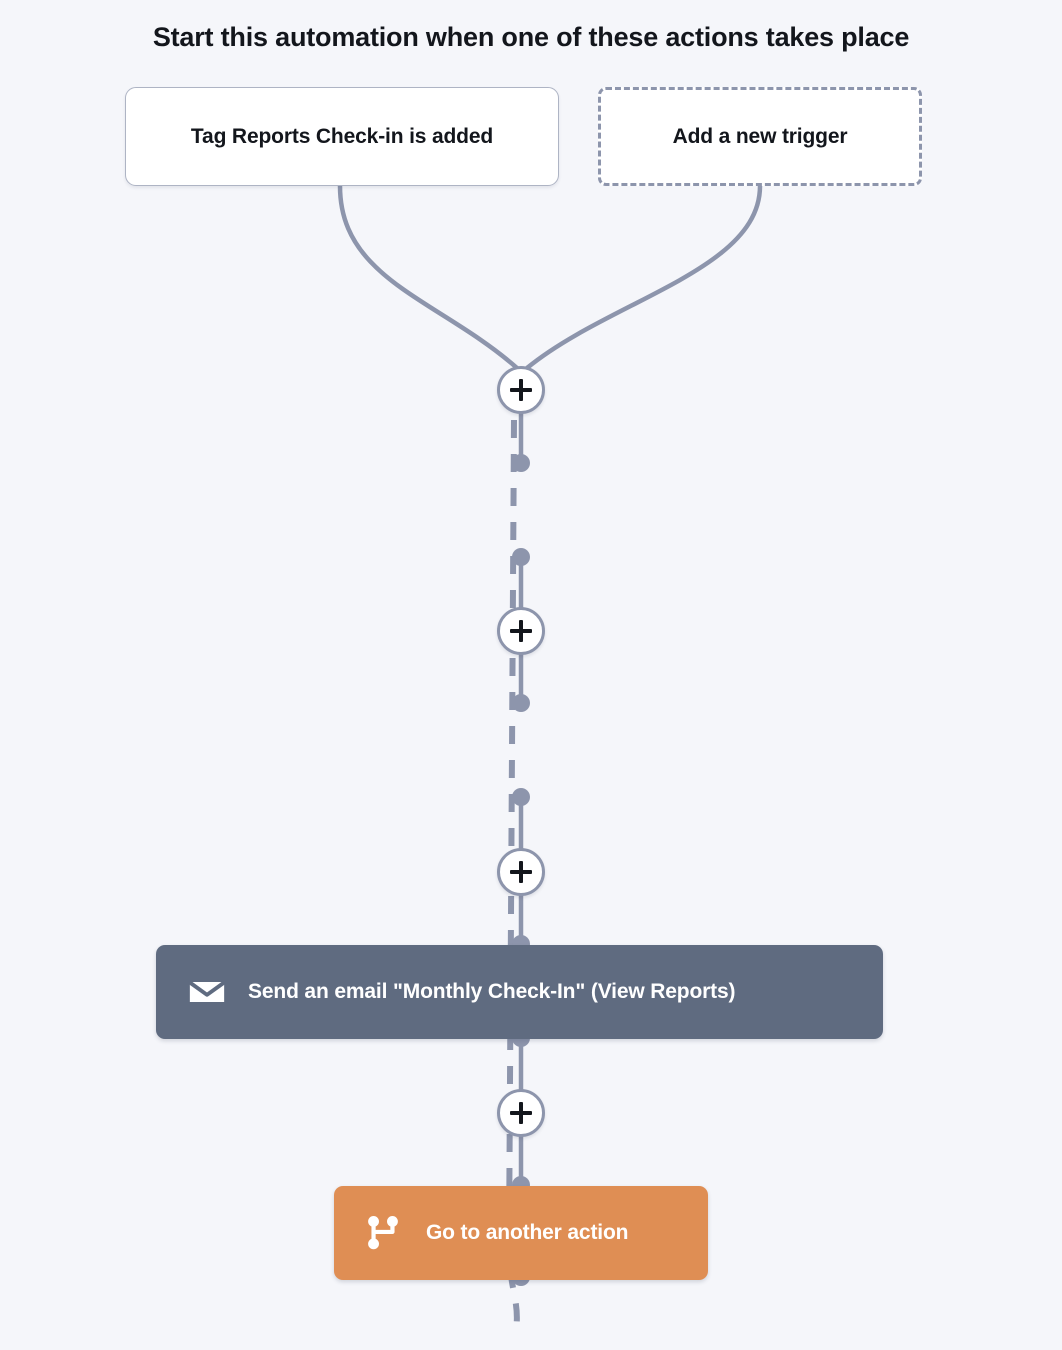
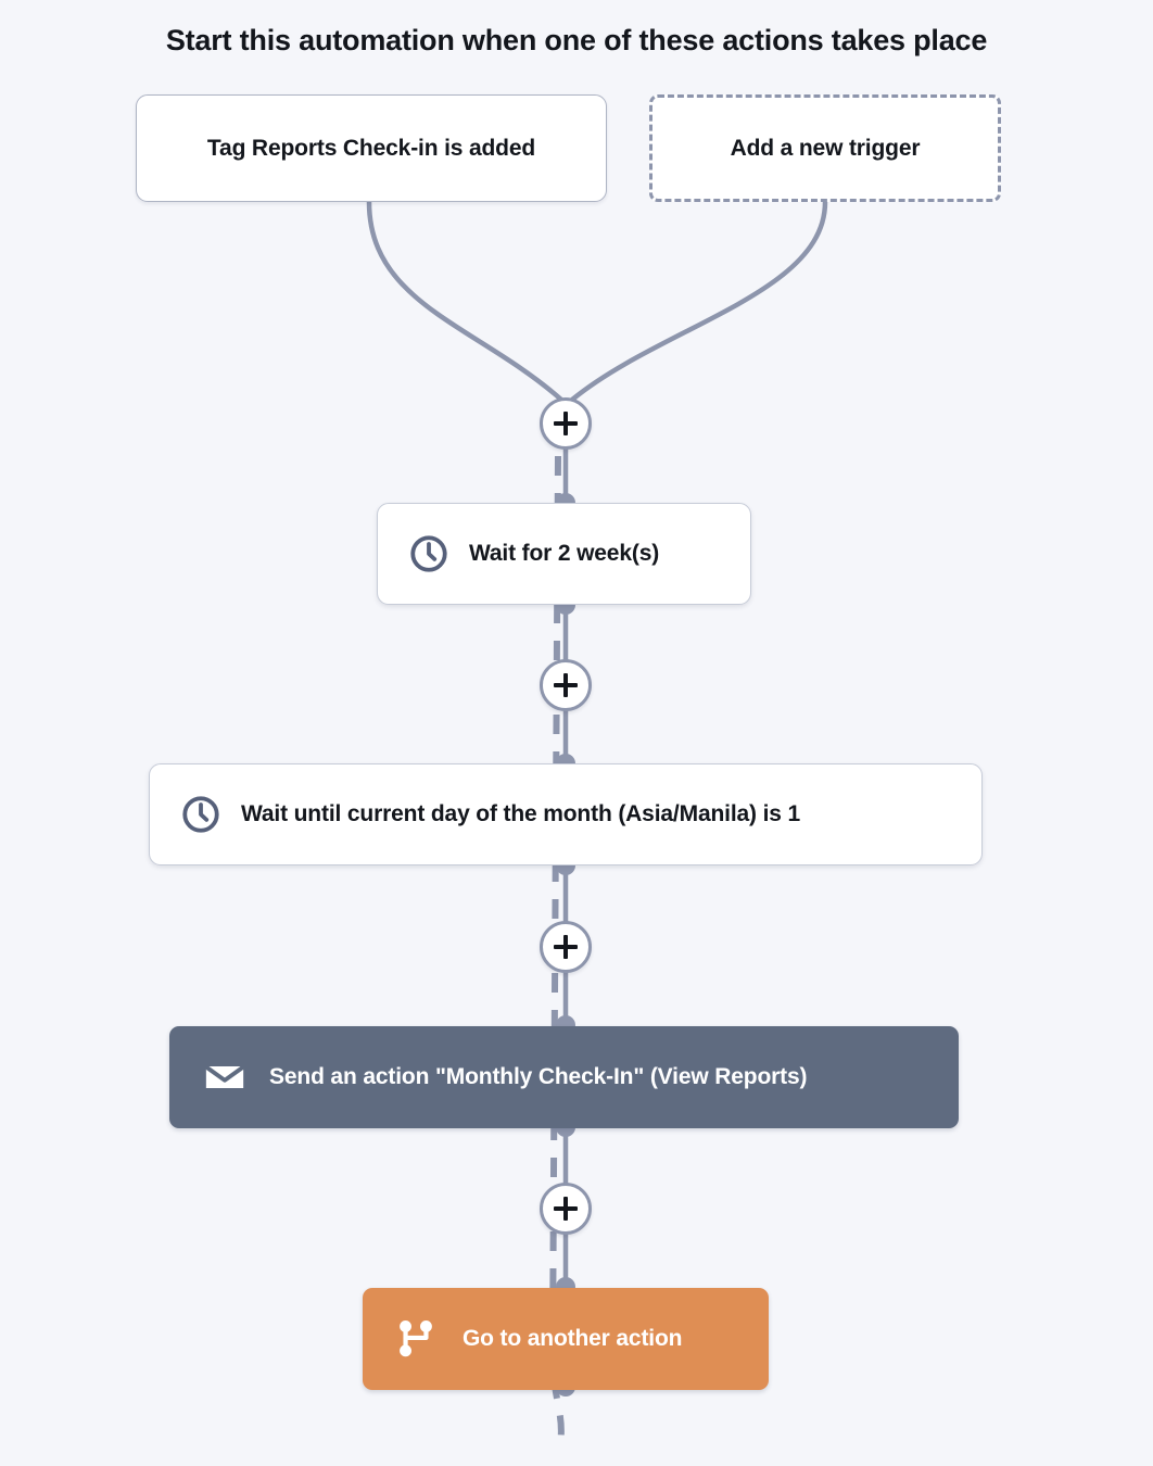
  Start this automation when one of these actions takes place
  Tag Reports Check-in is added
  Add a new trigger
+ Wait for 2 week(s)
+ Wait until current day of the month (Asia/Manila) is 1
- Send an email "Monthly Check-In" (View Reports)
+ Send an action "Monthly Check-In" (View Reports)
  Go to another action
